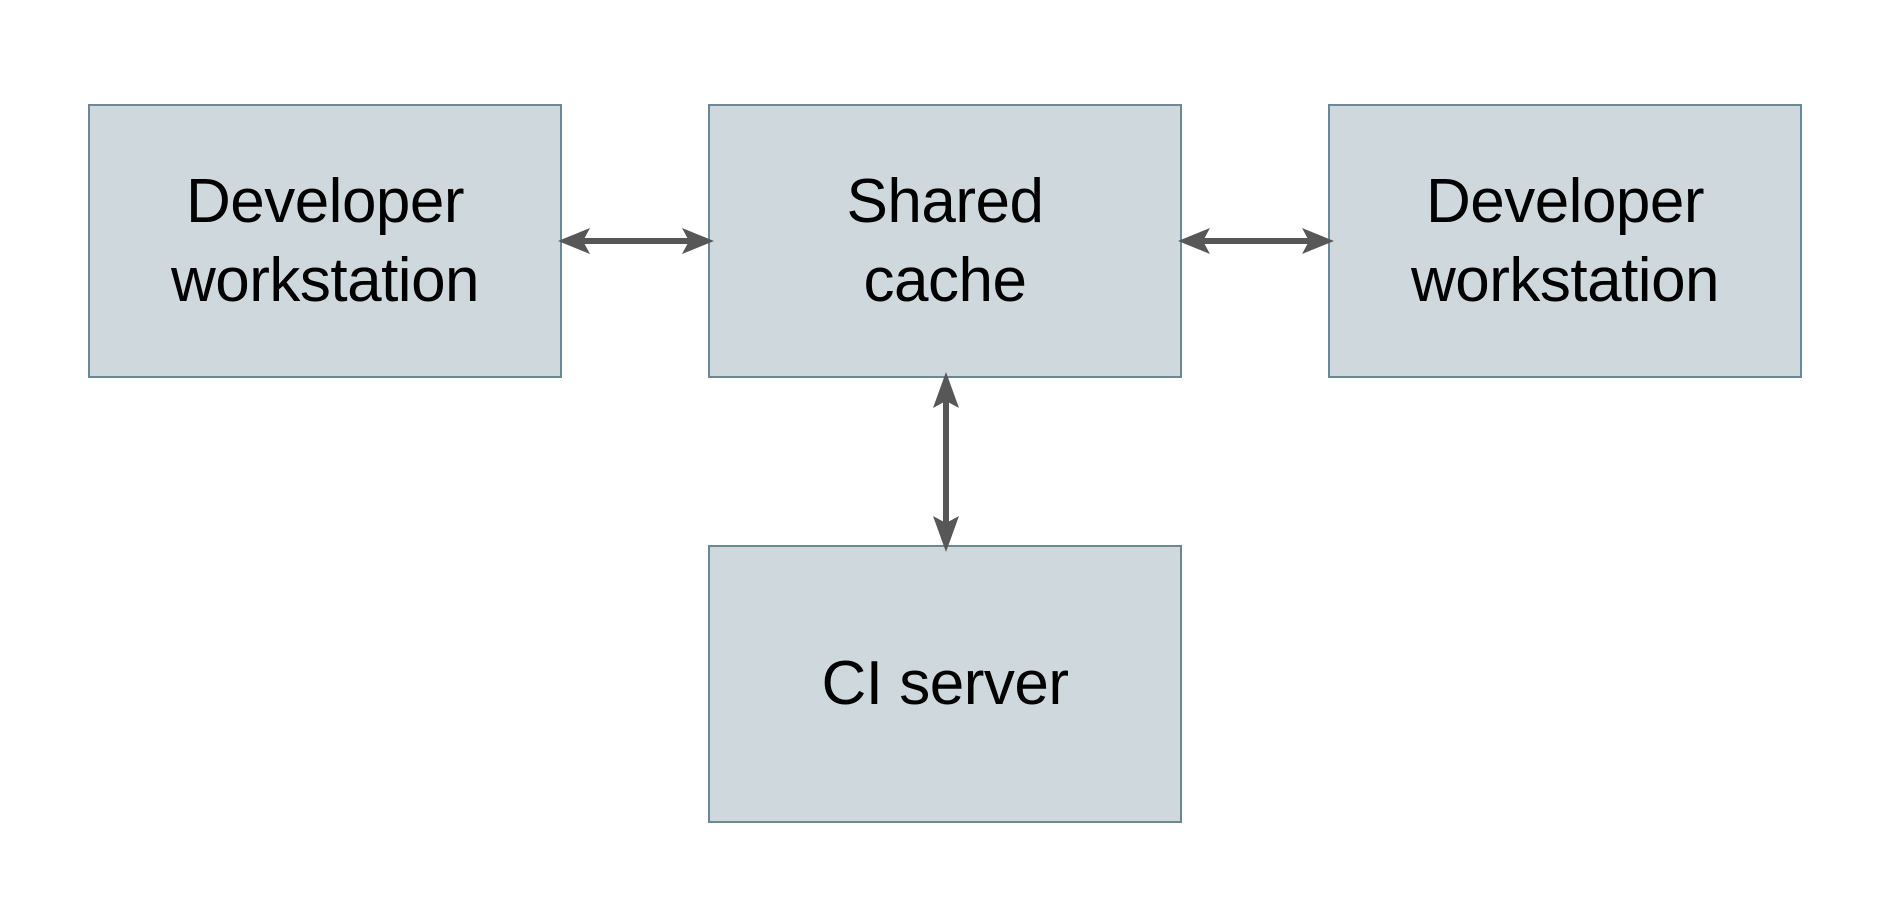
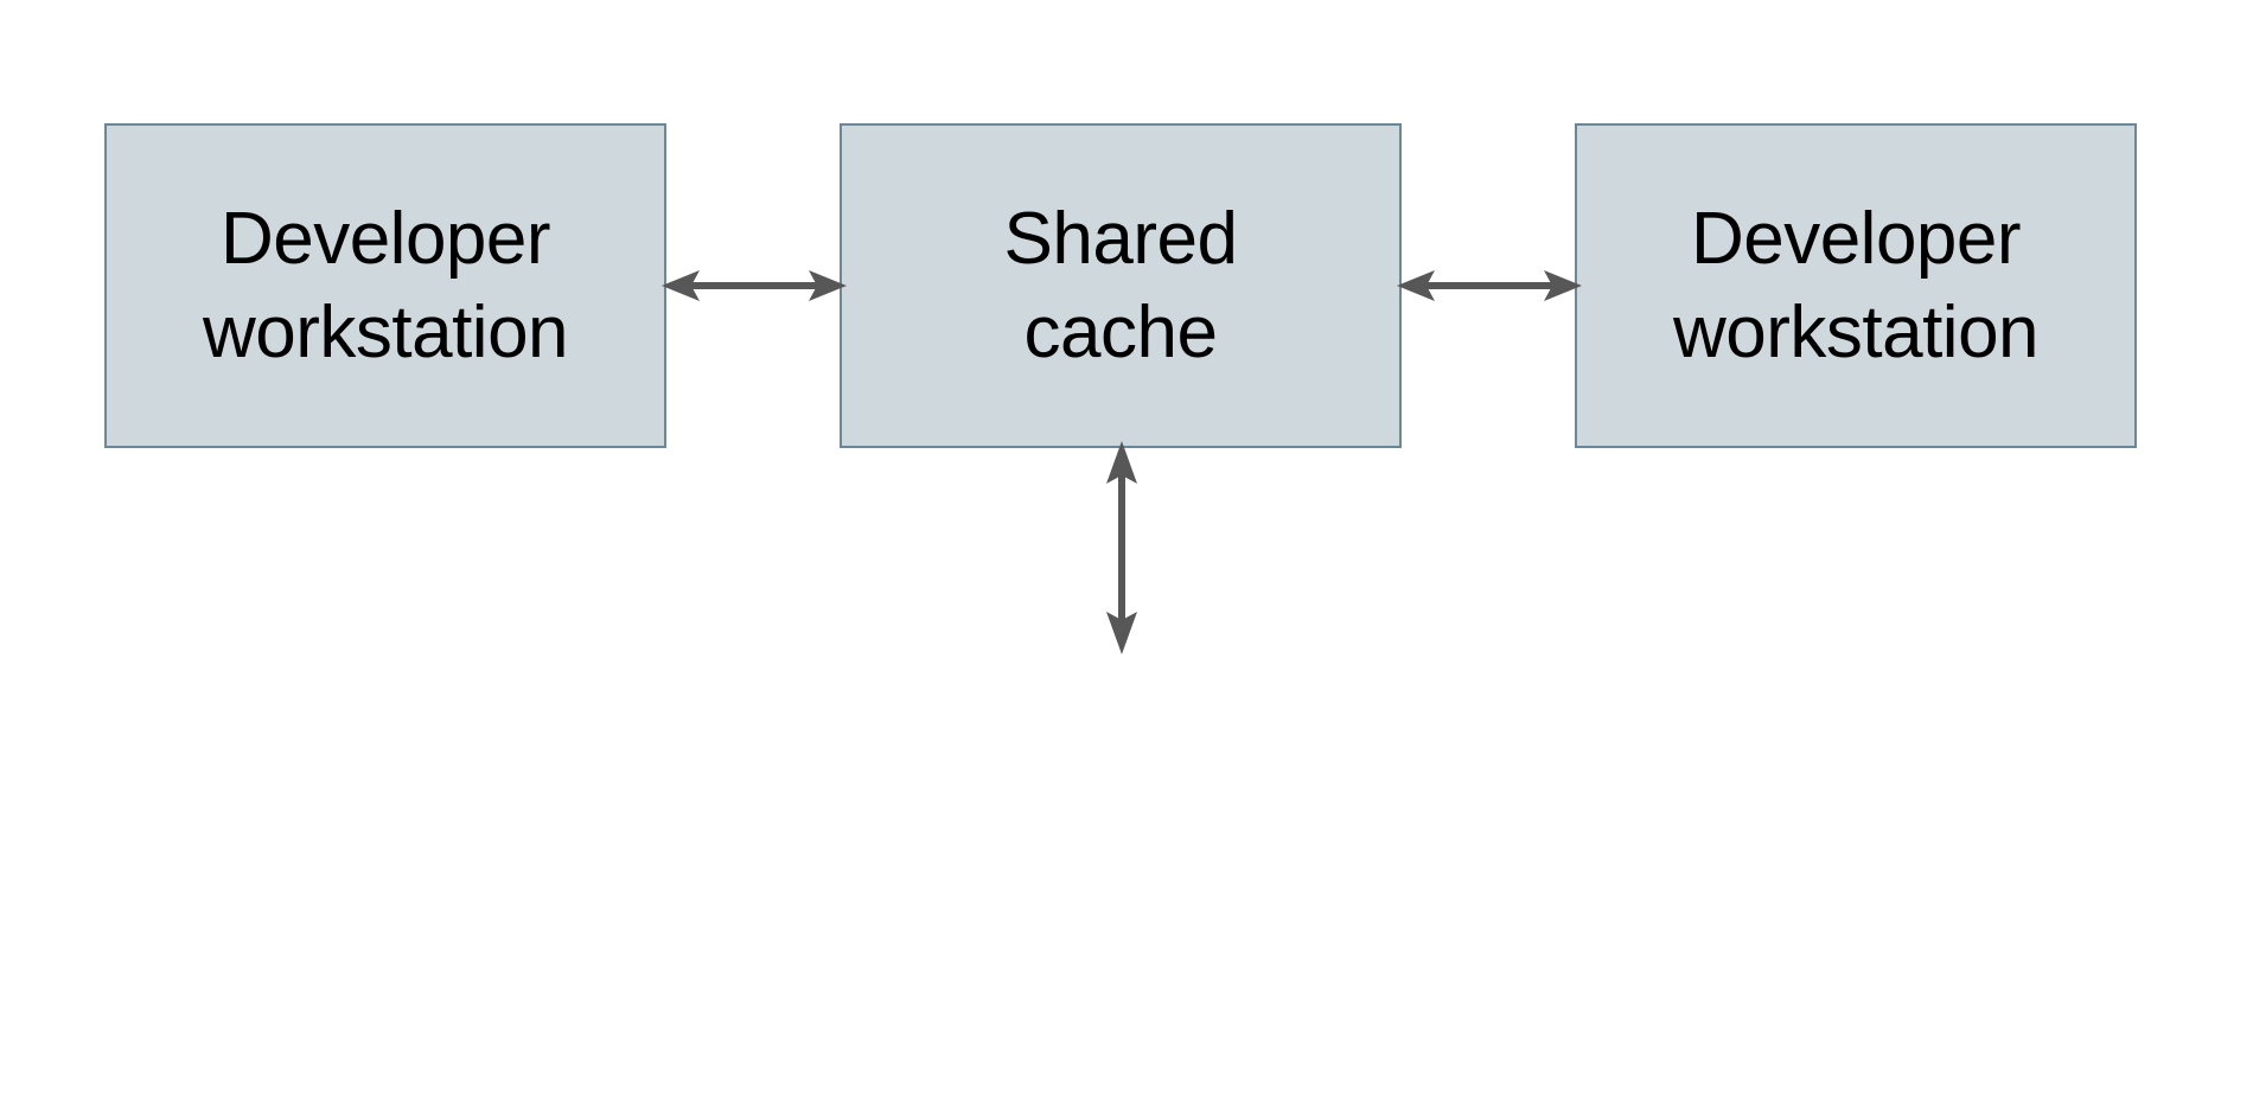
  Developer
  workstation
  Shared
  cache
  Developer
  workstation
- CI server
